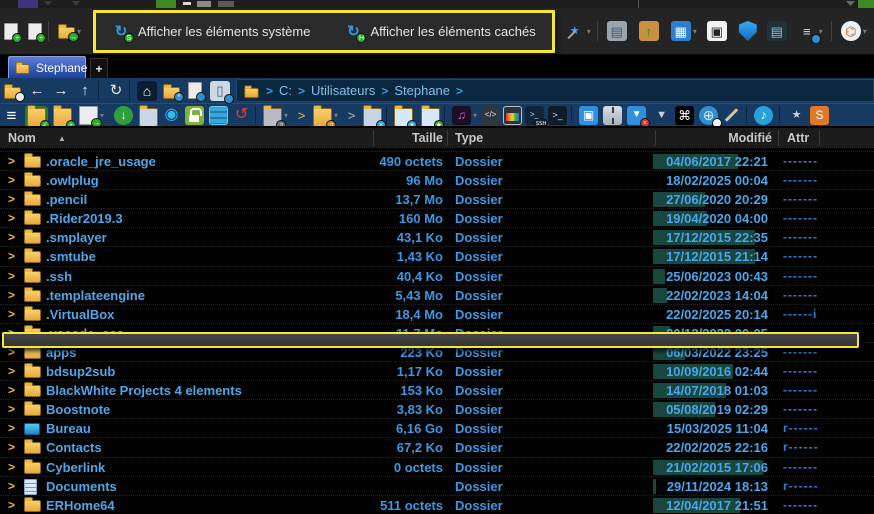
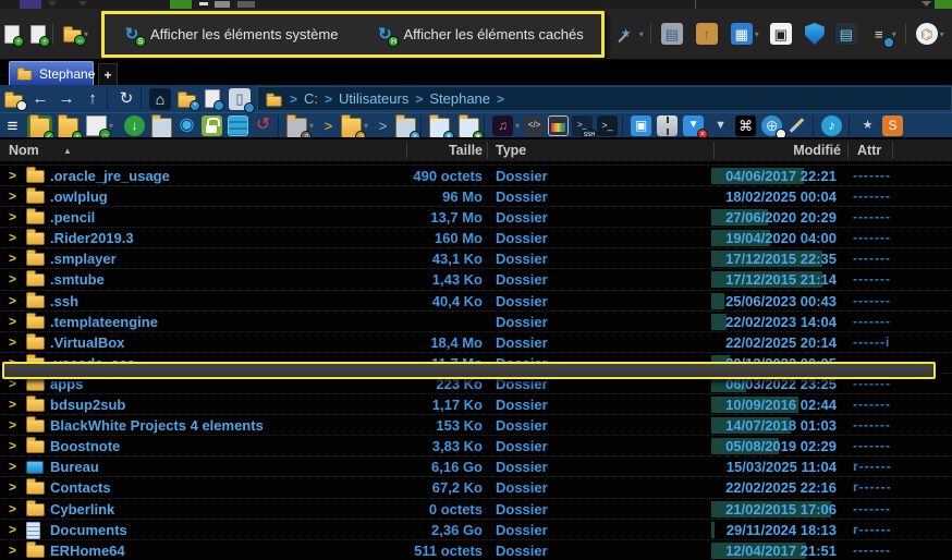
  ▾
  ↻
  Afficher les éléments système
  ↻
  Afficher les éléments cachés
  ★
  ▾
  ▤
  ↑
  ▦
  ▾
  ▣
  ▤
  ≡
  ▾
  ⌬
  ▾
  Stephane
  +
  ←
  →
  ↑
  ↻
  ⌂
  ▯
  >
  C:
  >
  Utilisateurs
  >
  Stephane
  >
  ≡
  ▾
  ↓
  ◉
  ↺
  ▾
  >
  ▾
  >
  ♫
  ▾
  </>
  >_
  >_
  ▣
  ▼
  ▼
  ⌘
  ⊕
  ♪
  ★
  S
  Nom
  ▲
  Taille
  Type
  Modifié
  Attr
  >
  .oracle_jre_usage
  490 octets
  Dossier
  04/06/2017 22:21
  -------
  >
  .owlplug
  96 Mo
  Dossier
  18/02/2025 00:04
  -------
  >
  .pencil
  13,7 Mo
  Dossier
  27/06/2020 20:29
  -------
  >
  .Rider2019.3
  160 Mo
  Dossier
  19/04/2020 04:00
  -------
  >
  .smplayer
  43,1 Ko
  Dossier
  17/12/2015 22:35
  -------
  >
  .smtube
  1,43 Ko
  Dossier
  17/12/2015 21:14
  -------
  >
  .ssh
  40,4 Ko
  Dossier
  25/06/2023 00:43
  -------
  >
  .templateengine
- 5,43 Mo
  Dossier
  22/02/2023 14:04
  -------
  >
  .VirtualBox
  18,4 Mo
  Dossier
  22/02/2025 20:14
  ------i
  >
  apps
  223 Ko
  Dossier
  06/03/2022 23:25
  -------
  >
  bdsup2sub
  1,17 Ko
  Dossier
  10/09/2016 02:44
  -------
  >
  BlackWhite Projects 4 elements
  153 Ko
  Dossier
  14/07/2018 01:03
  -------
  >
  Boostnote
  3,83 Ko
  Dossier
  05/08/2019 02:29
  -------
  >
  Bureau
  6,16 Go
  Dossier
  15/03/2025 11:04
  r------
  >
  Contacts
  67,2 Ko
  Dossier
  22/02/2025 22:16
  r------
  >
  Cyberlink
  0 octets
  Dossier
  21/02/2015 17:06
  -------
  >
  Documents
+ 2,36 Go
  Dossier
  29/11/2024 18:13
  r------
  >
  ERHome64
  511 octets
  Dossier
  12/04/2017 21:51
  -------
